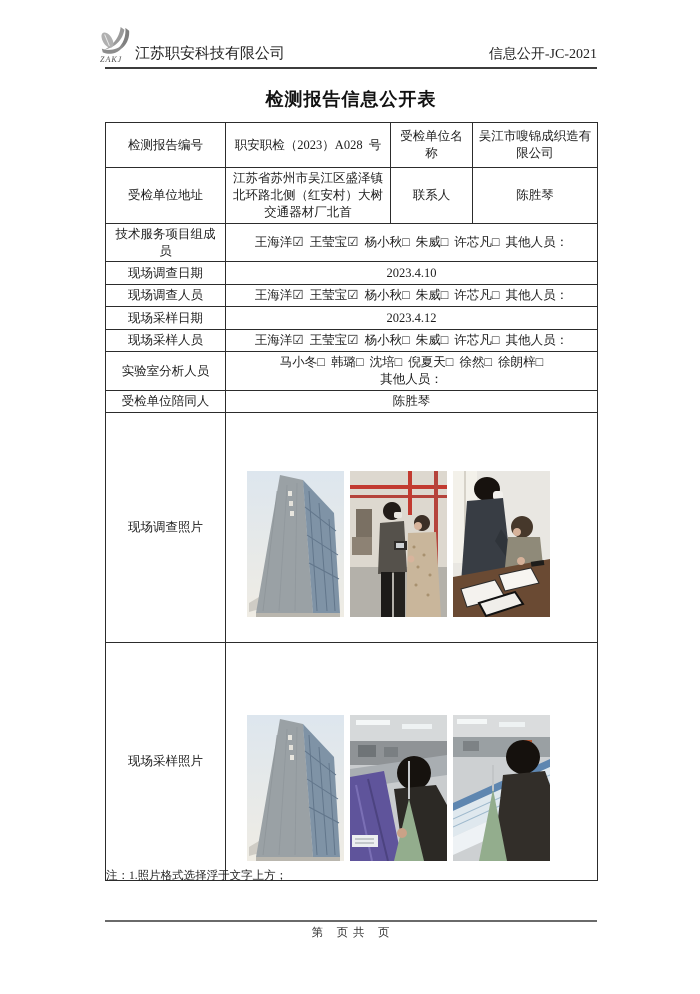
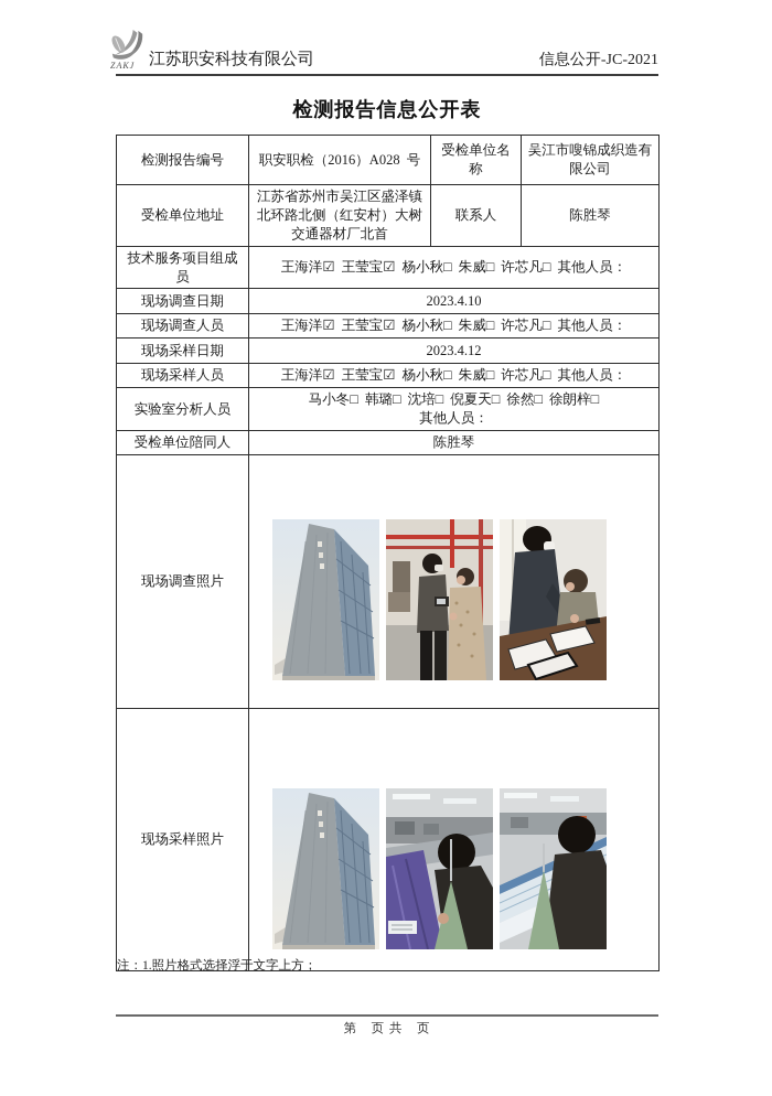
  ZAKJ
  江苏职安科技有限公司
  信息公开-JC-2021
  检测报告信息公开表
- 检测报告编号	职安职检（2023）A028 号	受检单位名称	吴江市嗖锦成织造有 限公司
+ 检测报告编号	职安职检（2016）A028 号	受检单位名称	吴江市嗖锦成织造有 限公司
  受检单位地址	江苏省苏州市吴江区盛泽镇 北环路北侧（红安村）大树 交通器材厂北首	联系人	陈胜琴
  技术服务项目组成 员	王海洋☑ 王莹宝☑ 杨小秋□ 朱威□ 许芯凡□ 其他人员：
  现场调查日期	2023.4.10
  现场调查人员	王海洋☑ 王莹宝☑ 杨小秋□ 朱威□ 许芯凡□ 其他人员：
  现场采样日期	2023.4.12
  现场采样人员	王海洋☑ 王莹宝☑ 杨小秋□ 朱威□ 许芯凡□ 其他人员：
  实验室分析人员	马小冬□ 韩璐□ 沈培□ 倪夏天□ 徐然□ 徐朗梓□ 其他人员：
  受检单位陪同人	陈胜琴
  现场调查照片
  现场采样照片
  注：1.照片格式选择浮于文字上方；
  第 页 共 页
